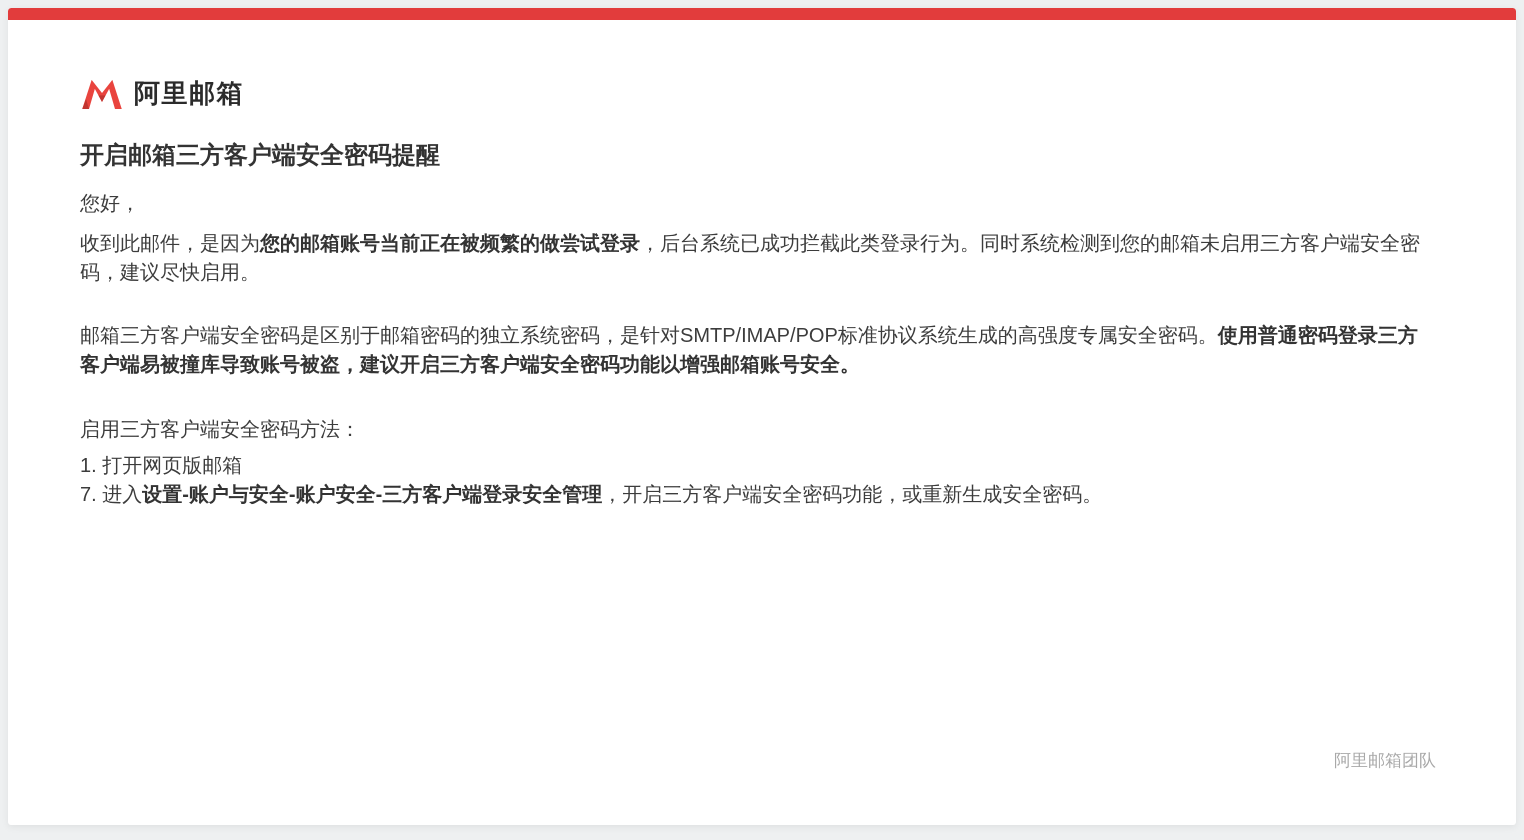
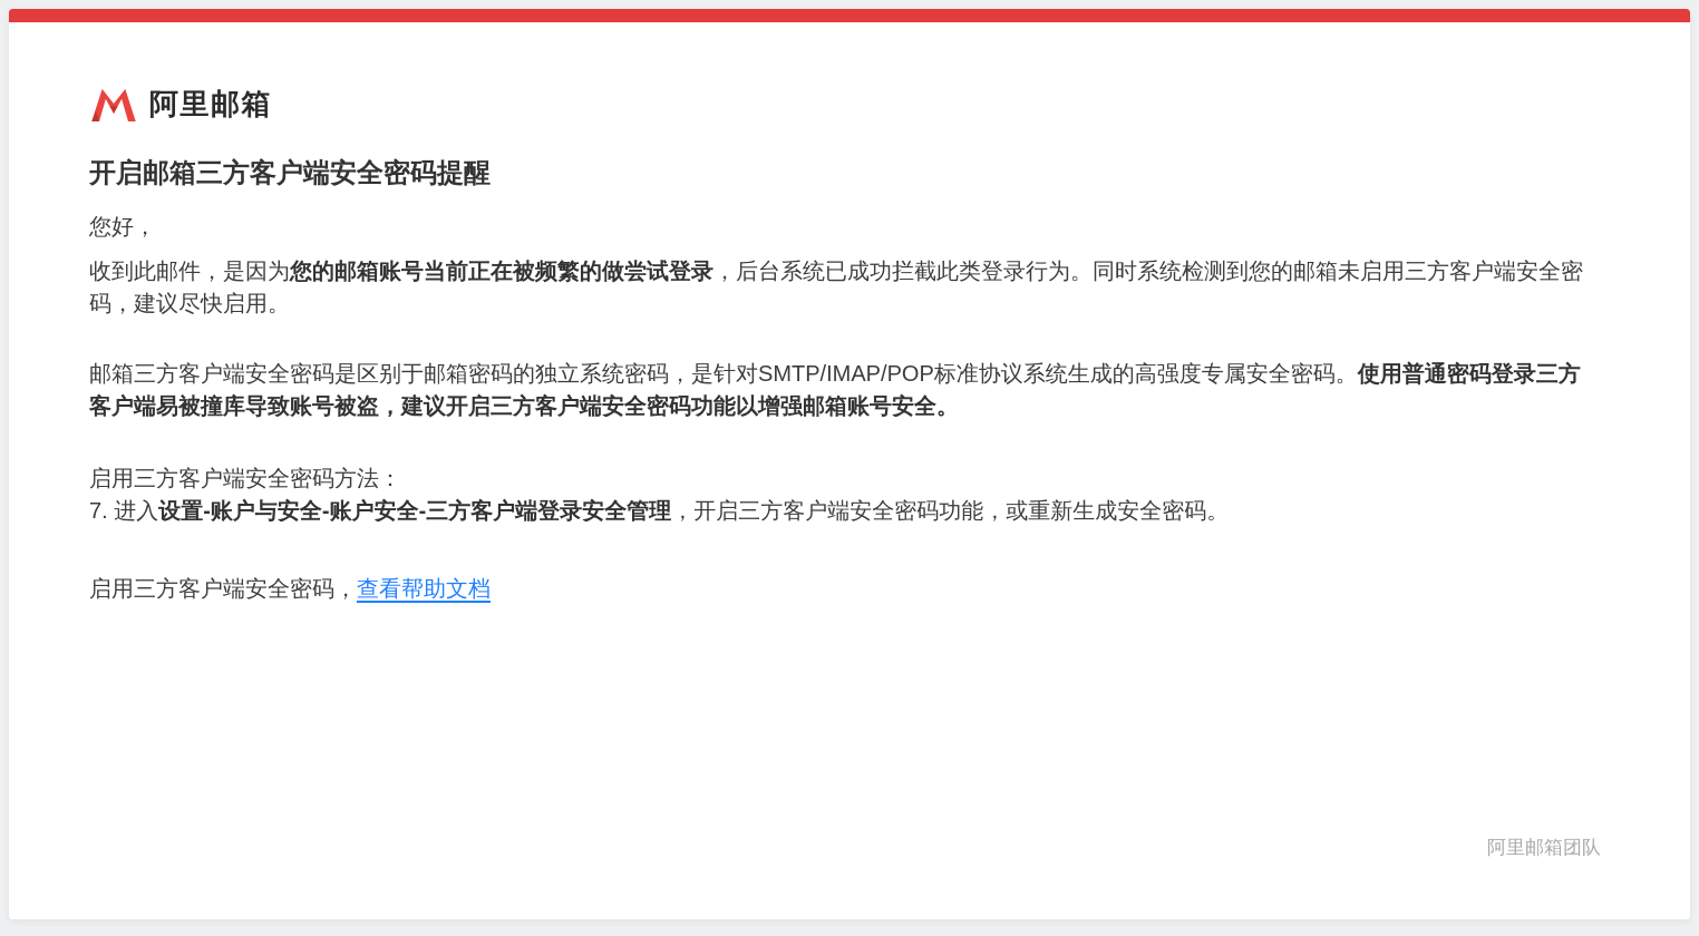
  阿里邮箱
  开启邮箱三方客户端安全密码提醒
  您好，
  收到此邮件，是因为您的邮箱账号当前正在被频繁的做尝试登录，后台系统已成功拦截此类登录行为。同时系统检测到您的邮箱未启用三方客户端安全密码，建议尽快启用。
  邮箱三方客户端安全密码是区别于邮箱密码的独立系统密码，是针对SMTP/IMAP/POP标准协议系统生成的高强度专属安全密码。使用普通密码登录三方客户端易被撞库导致账号被盗，建议开启三方客户端安全密码功能以增强邮箱账号安全。
  启用三方客户端安全密码方法：
- 1. 打开网页版邮箱
  7. 进入设置-账户与安全-账户安全-三方客户端登录安全管理，开启三方客户端安全密码功能，或重新生成安全密码。
+ 启用三方客户端安全密码，查看帮助文档
  阿里邮箱团队
